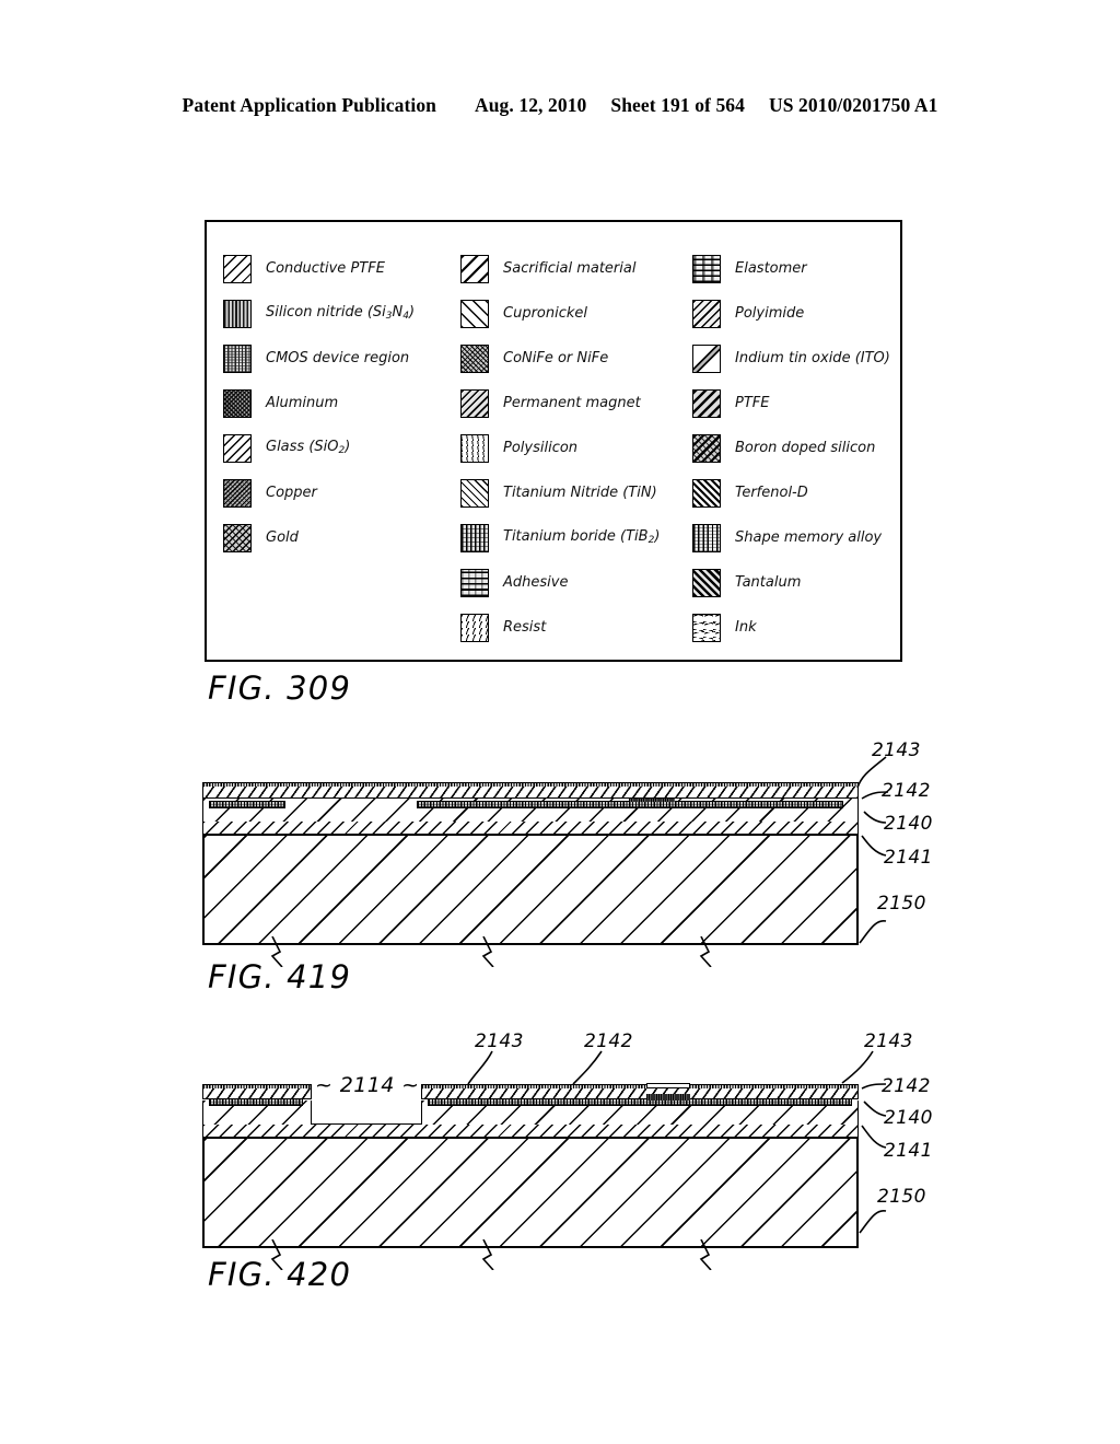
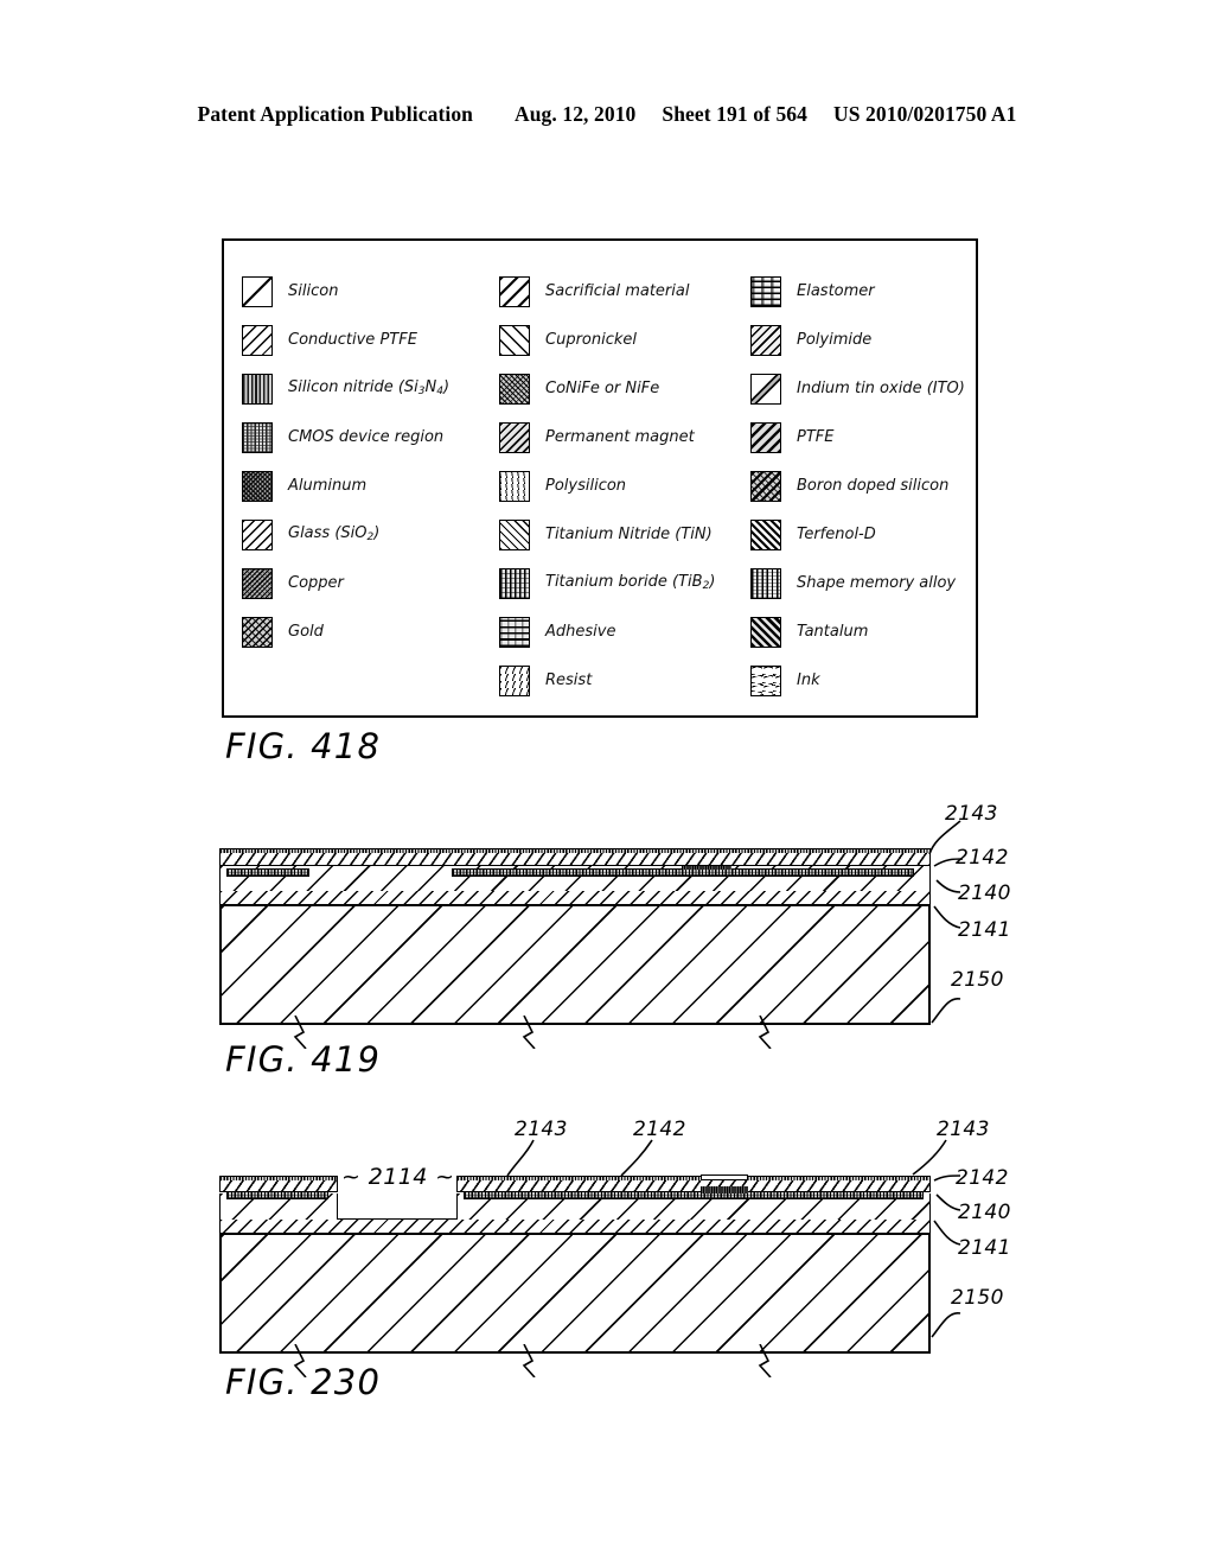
  Patent Application Publication Aug. 12, 2010 Sheet 191 of 564 US 2010/0201750 A1
+ Silicon
  Conductive PTFE
  Silicon nitride (Si3N4)
  CMOS device region
  Aluminum
  Glass (SiO2)
  Copper
  Gold
  Sacrificial material
  Cupronickel
  CoNiFe or NiFe
  Permanent magnet
  Polysilicon
  Titanium Nitride (TiN)
  Titanium boride (TiB2)
  Adhesive
  Resist
  Elastomer
  Polyimide
  Indium tin oxide (ITO)
  PTFE
  Boron doped silicon
  Terfenol-D
  Shape memory alloy
  Tantalum
  Ink
- FIG. 309
+ FIG. 418
  2143
  2142
  2140
  2141
  2150
  FIG. 419
  ~ 2114 ~
  2143
  2142
  2143
  2142
  2140
  2141
  2150
- FIG. 420
+ FIG. 230
